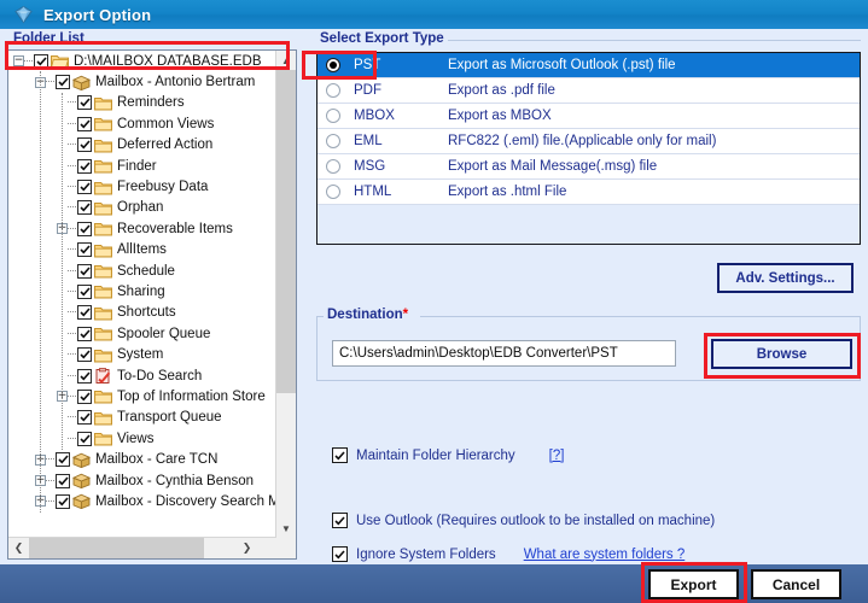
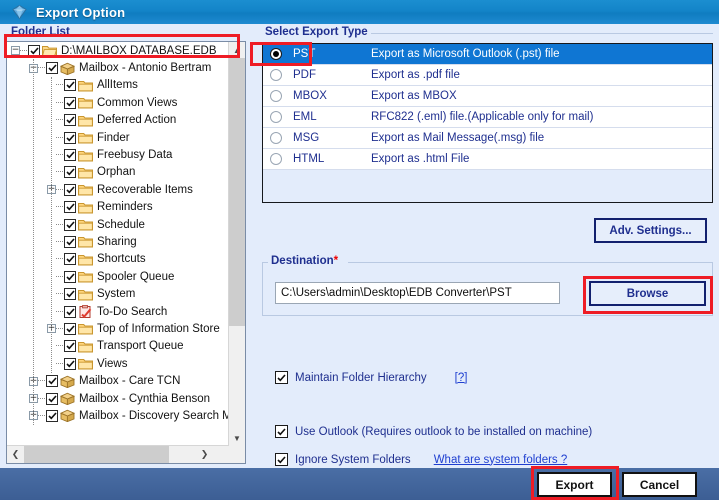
  Export Option
  Folder List
  −
  D:\MAILBOX DATABASE.EDB
  −
  Mailbox - Antonio Bertram
- Reminders
+ AllItems
  Common Views
  Deferred Action
  Finder
  Freebusy Data
  Orphan
  +
  Recoverable Items
- AllItems
+ Reminders
  Schedule
  Sharing
  Shortcuts
  Spooler Queue
  System
  To-Do Search
  +
  Top of Information Store
  Transport Queue
  Views
  +
  Mailbox - Care TCN
  +
  Mailbox - Cynthia Benson
  +
  Mailbox - Discovery Search M
  ▲
  ▼
  ❮
  ❯
  Select Export Type
  PST
  Export as Microsoft Outlook (.pst) file
  PDF
  Export as .pdf file
  MBOX
  Export as MBOX
  EML
  RFC822 (.eml) file.(Applicable only for mail)
  MSG
  Export as Mail Message(.msg) file
  HTML
  Export as .html File
  Adv. Settings...
  Destination*
  C:\Users\admin\Desktop\EDB Converter\PST
  Browse
  Maintain Folder Hierarchy
  [?]
  Use Outlook (Requires outlook to be installed on machine)
  Ignore System Folders
  What are system folders ?
  Export
  Cancel
